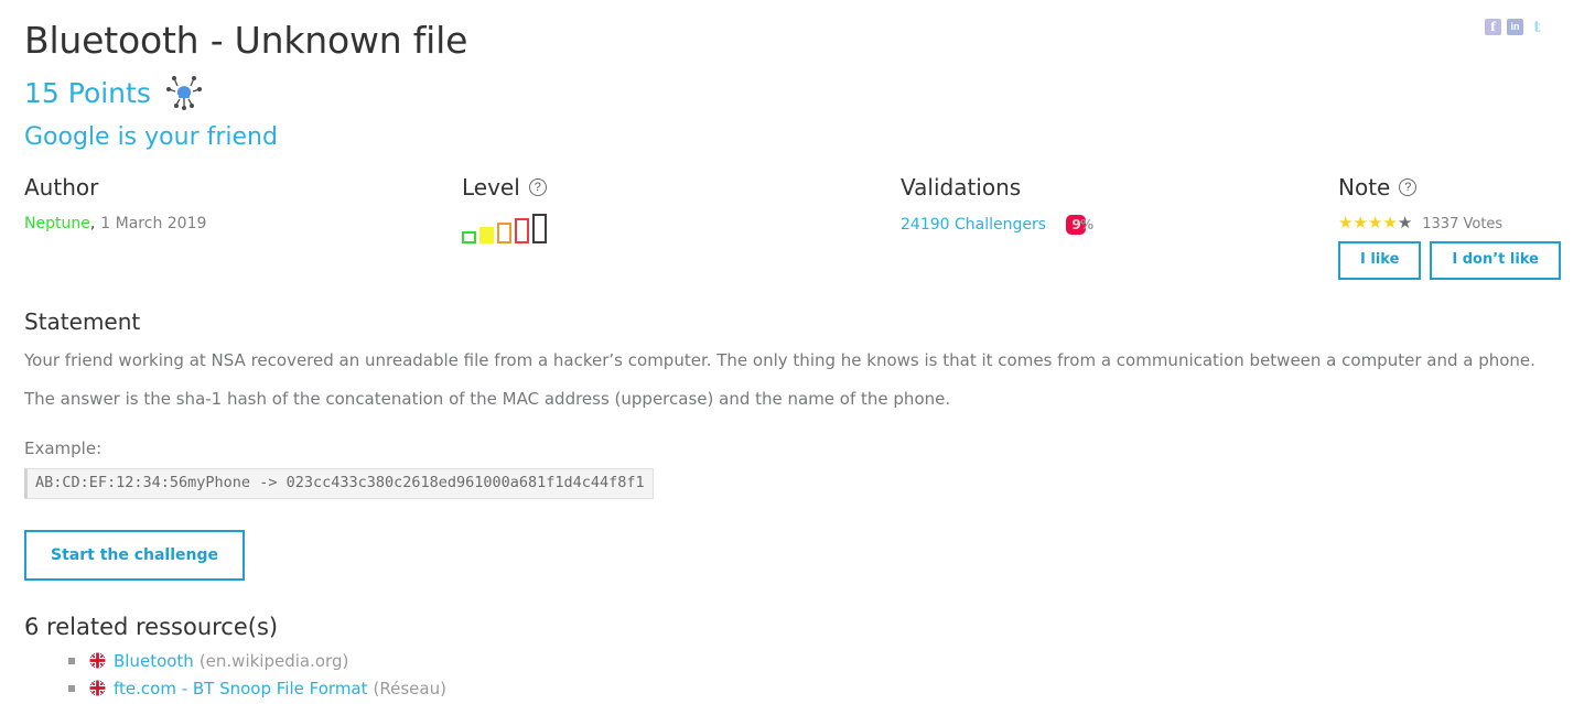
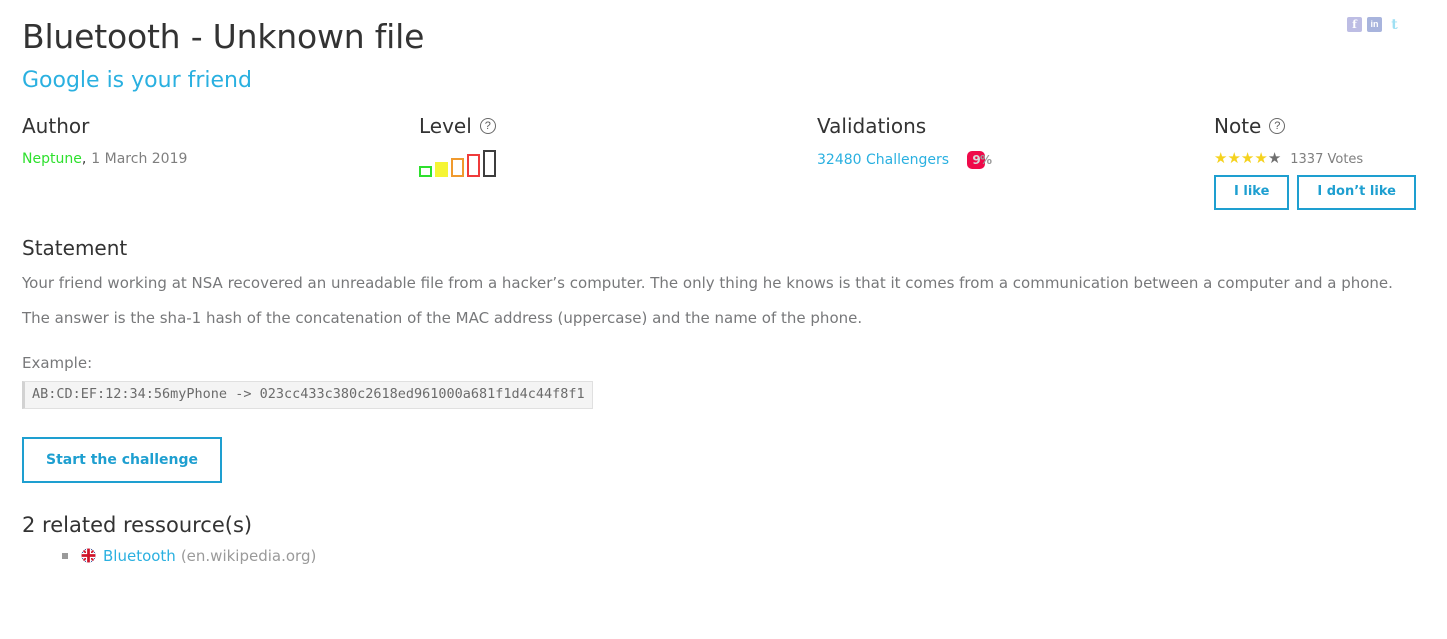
  f
  in
  t
  Bluetooth - Unknown file
- 15 Points
  Google is your friend
  Author
  Neptune
  ,
  1 March 2019
  Level
  ?
  Validations
- 24190 Challengers
+ 32480 Challengers
  9
  %
  Note
  ?
  ★★★★★
  1337 Votes
  I like
  I don’t like
  Statement
  Your friend working at NSA recovered an unreadable file from a hacker’s computer. The only thing he knows is that it comes from a communication between a computer and a phone.
  The answer is the sha-1 hash of the concatenation of the MAC address (uppercase) and the name of the phone.
  Example:
  AB:CD:EF:12:34:56myPhone -> 023cc433c380c2618ed961000a681f1d4c44f8f1
  Start the challenge
- 6 related ressource(s)
+ 2 related ressource(s)
  Bluetooth
  (en.wikipedia.org)
- fte.com - BT Snoop File Format
- (Réseau)
